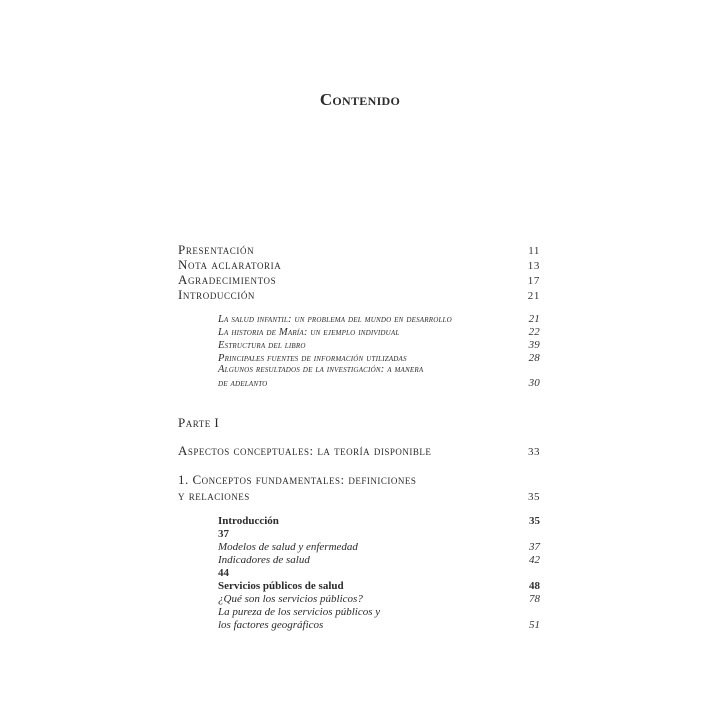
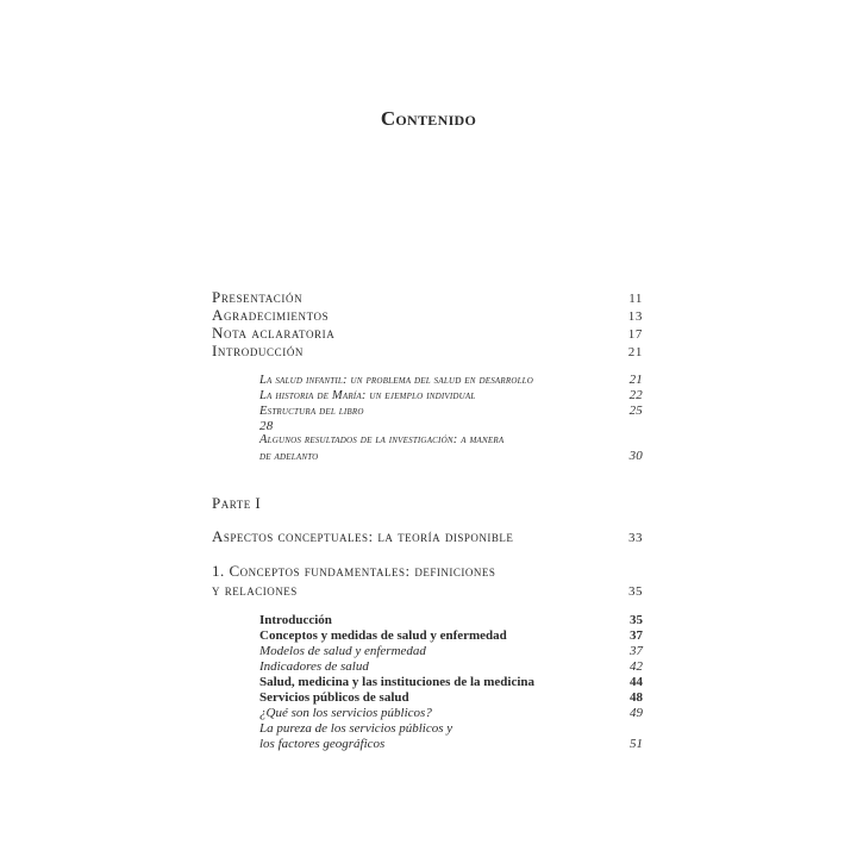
  Contenido
  Presentación
  11
- Nota aclaratoria
+ Agradecimientos
  13
- Agradecimientos
+ Nota aclaratoria
  17
  Introducción
  21
- La salud infantil: un problema del mundo en desarrollo
+ La salud infantil: un problema del salud en desarrollo
  21
  La historia de María: un ejemplo individual
  22
  Estructura del libro
- 39
+ 25
- Principales fuentes de información utilizadas
  28
  Algunos resultados de la investigación: a manera
  de adelanto
  30
  Parte I
  Aspectos conceptuales: la teoría disponible
  33
  1. Conceptos fundamentales: definiciones
  y relaciones
  35
  Introducción
  35
+ Conceptos y medidas de salud y enfermedad
  37
  Modelos de salud y enfermedad
  37
  Indicadores de salud
  42
+ Salud, medicina y las instituciones de la medicina
  44
  Servicios públicos de salud
  48
  ¿Qué son los servicios públicos?
- 78
+ 49
  La pureza de los servicios públicos y
  los factores geográficos
  51
